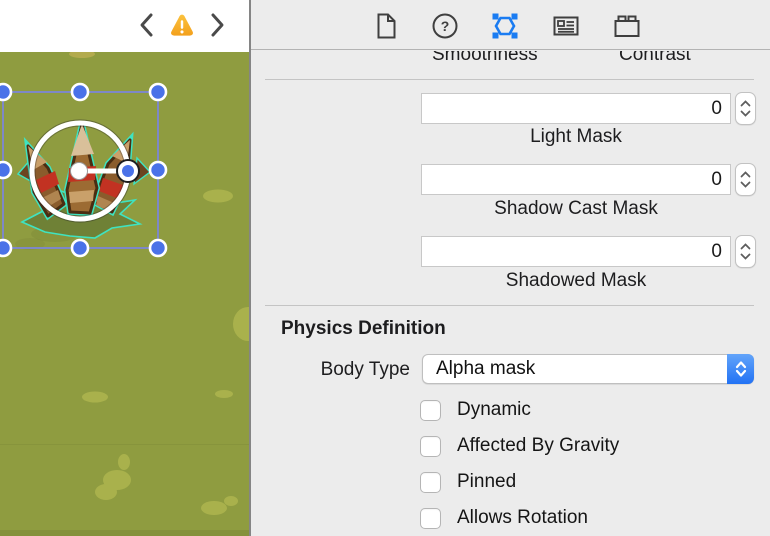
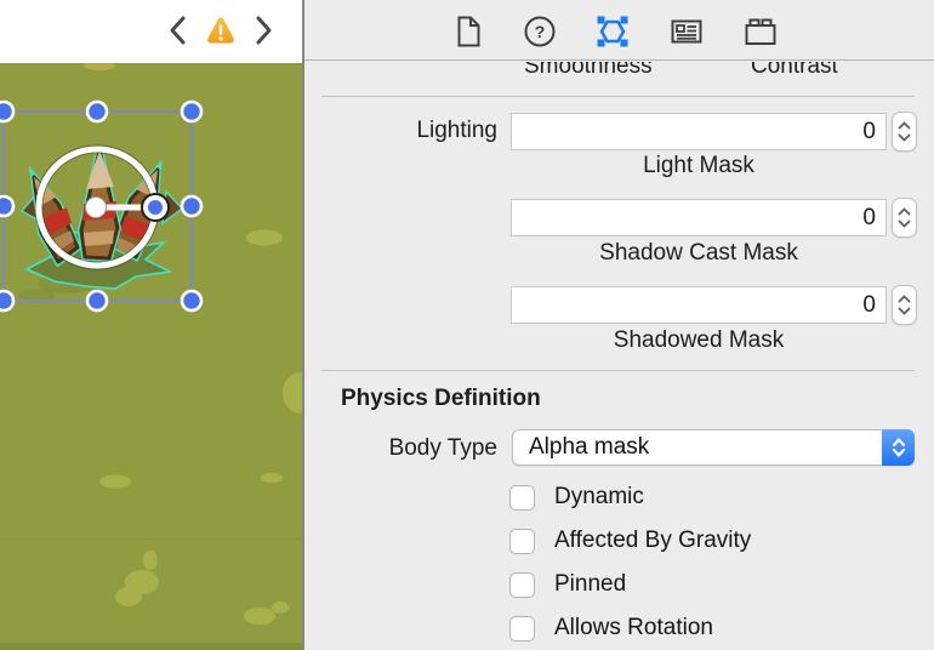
  ?
  Smoothness
  Contrast
+ Lighting
  0
  Light Mask
  0
  Shadow Cast Mask
  0
  Shadowed Mask
  Physics Definition
  Body Type
  Alpha mask
  Dynamic
  Affected By Gravity
  Pinned
  Allows Rotation
